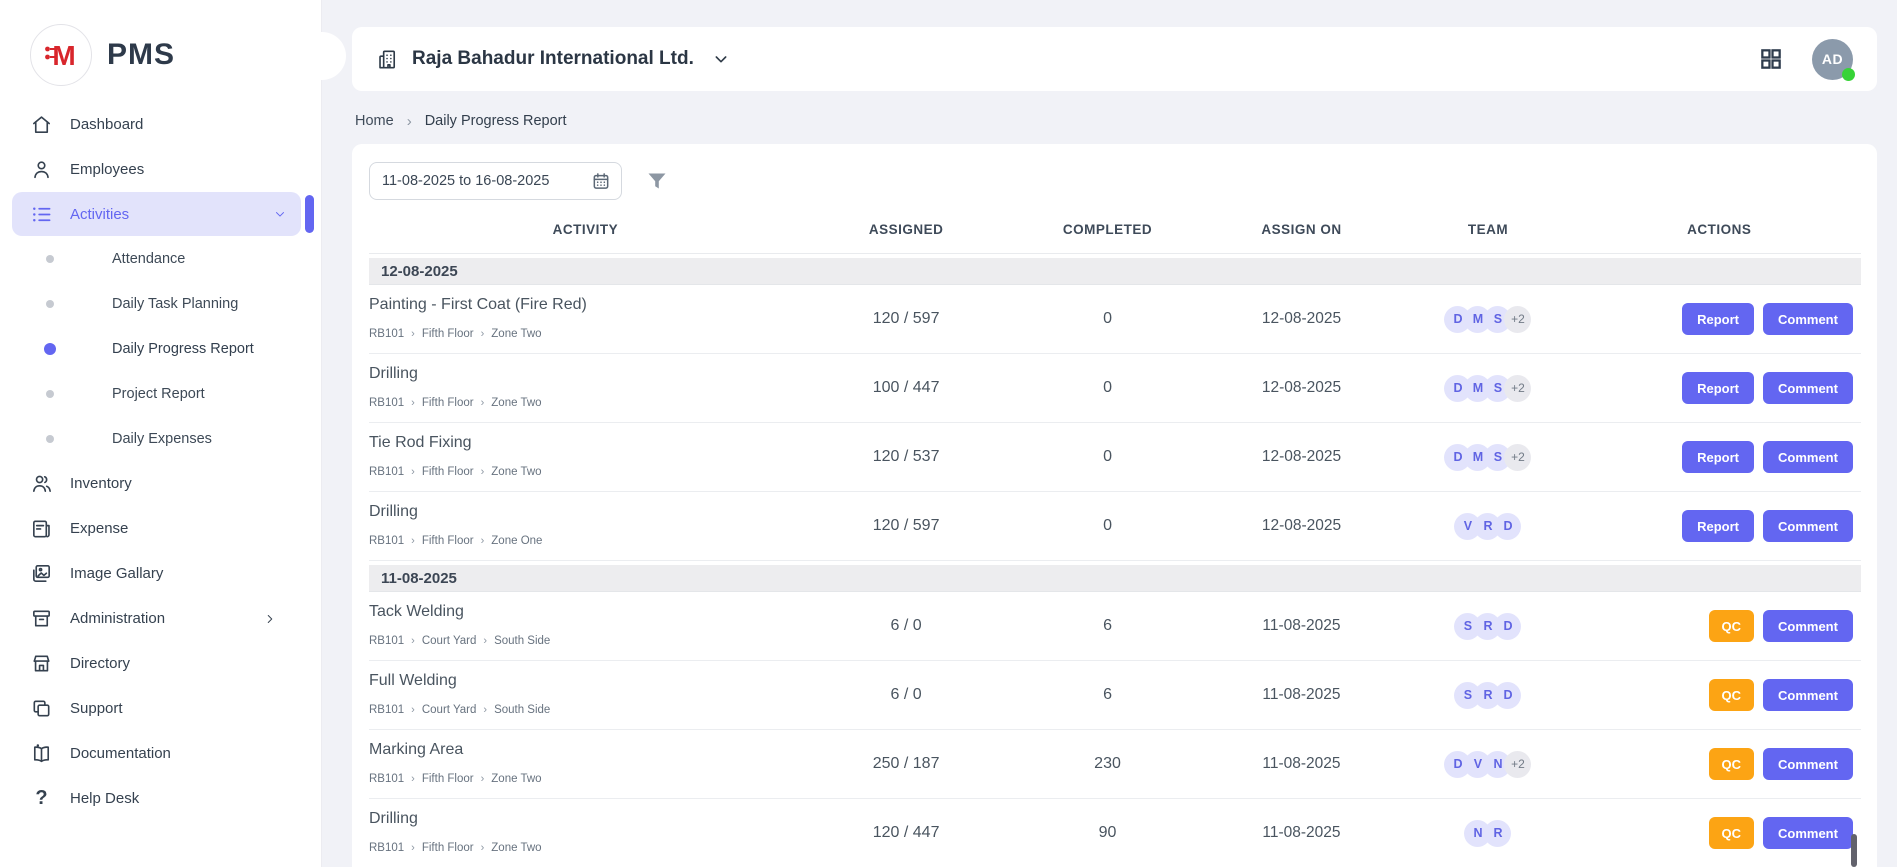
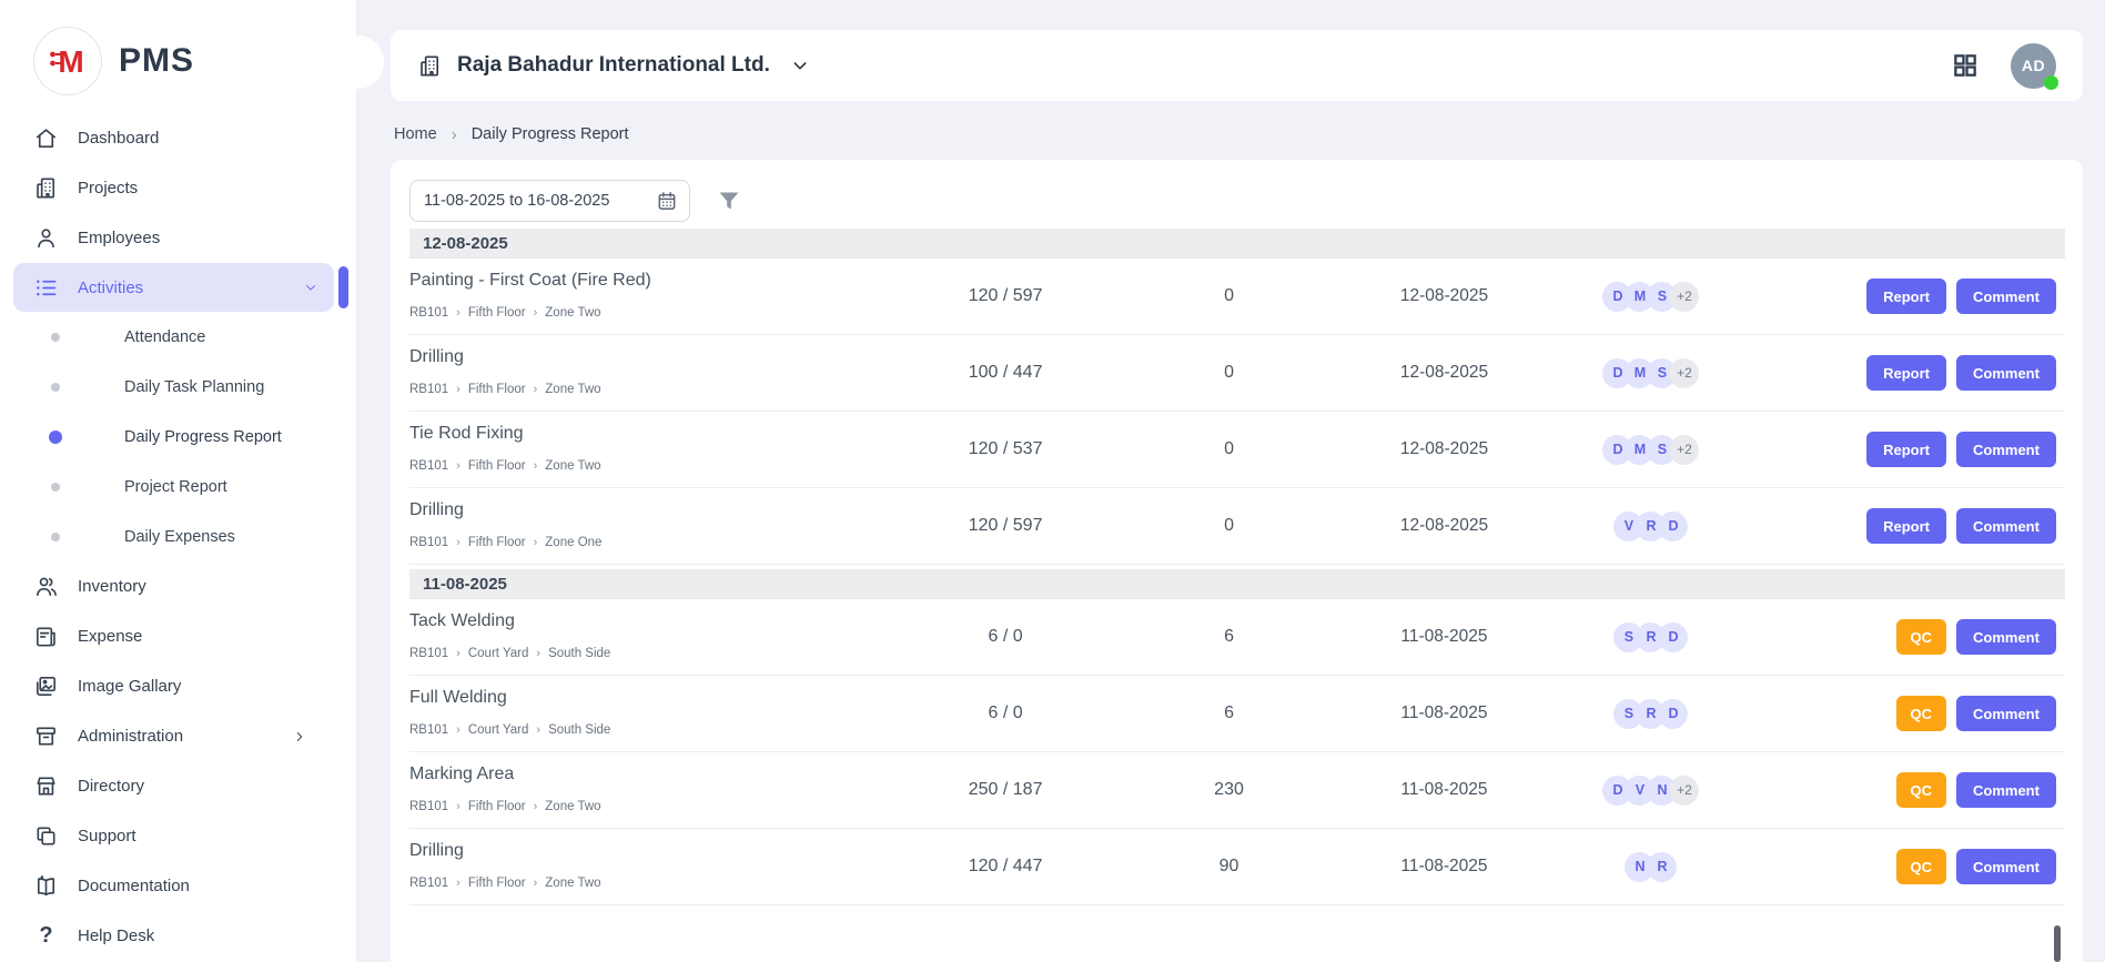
  M
  PMS
  Dashboard
+ Projects
  Employees
  Activities
  Attendance
  Daily Task Planning
  Daily Progress Report
  Project Report
  Daily Expenses
  Inventory
  Expense
  Image Gallary
  Administration
  Directory
  Support
  Documentation
  ?
  Help Desk
  Raja Bahadur International Ltd.
  AD
  Home
  ›
  Daily Progress Report
  11-08-2025 to 16-08-2025
- ACTIVITY
- ASSIGNED
- COMPLETED
- ASSIGN ON
- TEAM
- ACTIONS
  12-08-2025
  Painting - First Coat (Fire Red)
  RB101
  ›
  Fifth Floor
  ›
  Zone Two
  120 / 597
  0
  12-08-2025
  D
  M
  S
  +2
  Report
  Comment
  Drilling
  RB101
  ›
  Fifth Floor
  ›
  Zone Two
  100 / 447
  0
  12-08-2025
  D
  M
  S
  +2
  Report
  Comment
  Tie Rod Fixing
  RB101
  ›
  Fifth Floor
  ›
  Zone Two
  120 / 537
  0
  12-08-2025
  D
  M
  S
  +2
  Report
  Comment
  Drilling
  RB101
  ›
  Fifth Floor
  ›
  Zone One
  120 / 597
  0
  12-08-2025
  V
  R
  D
  Report
  Comment
  11-08-2025
  Tack Welding
  RB101
  ›
  Court Yard
  ›
  South Side
  6 / 0
  6
  11-08-2025
  S
  R
  D
  QC
  Comment
  Full Welding
  RB101
  ›
  Court Yard
  ›
  South Side
  6 / 0
  6
  11-08-2025
  S
  R
  D
  QC
  Comment
  Marking Area
  RB101
  ›
  Fifth Floor
  ›
  Zone Two
  250 / 187
  230
  11-08-2025
  D
  V
  N
  +2
  QC
  Comment
  Drilling
  RB101
  ›
  Fifth Floor
  ›
  Zone Two
  120 / 447
  90
  11-08-2025
  N
  R
  QC
  Comment
